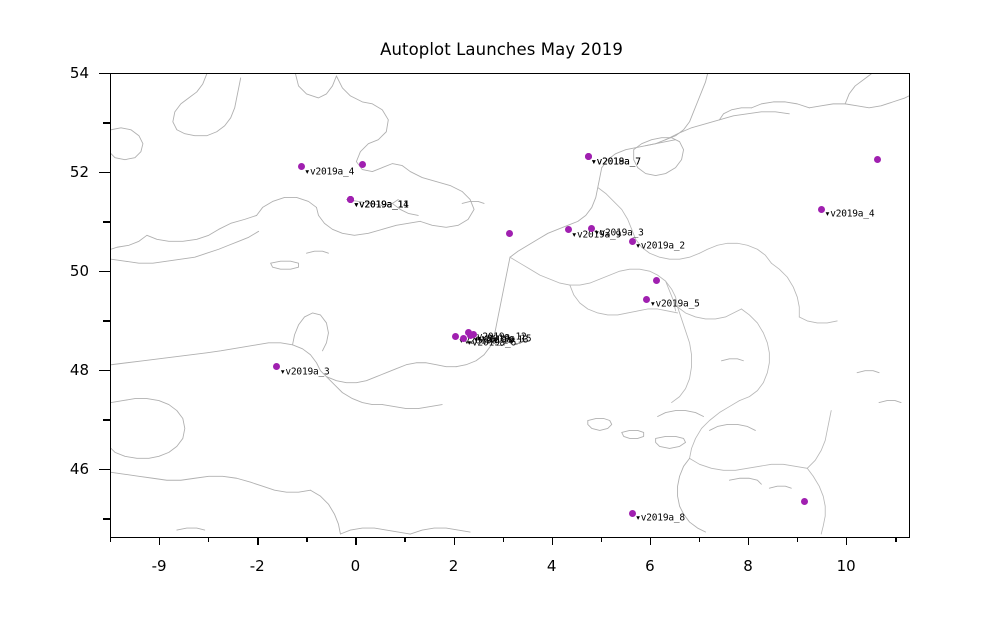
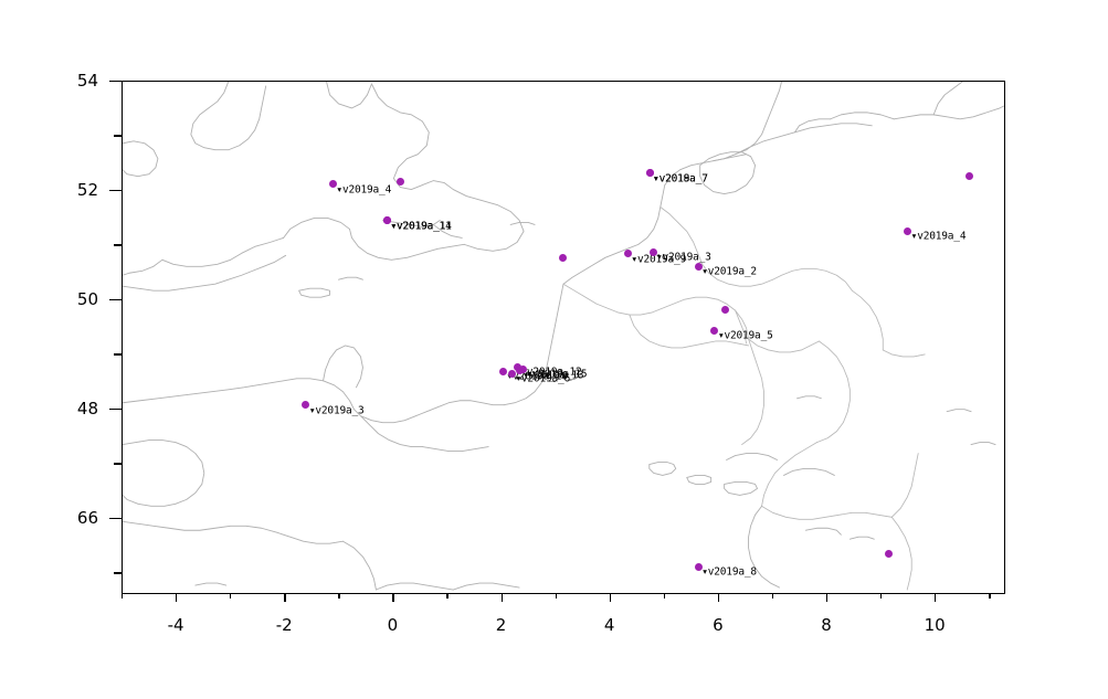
- Autoplot Launches May 2019
  ▾v2019a_4
  ▾v2019a_11
  ▾v2019a_1
  ▾v2019a_14
  ▾v2018a_7
  ▾v2019a_7
  ▾v2019a_4
  ▾v2019a_9
  ▾v2019a_3
  ▾v2019a_2
  ▾v2019a_5
  ▾v2019a_3
  v2019a_10
  v2019a_12
  ▾v2019a_13
  ▾v2019a_6
  ▾v2019a_15
  ▾v2019a_8
- -9
+ -4
  -2
  0
  2
  4
  6
  8
  10
- 46
+ 66
  48
  50
  52
  54
